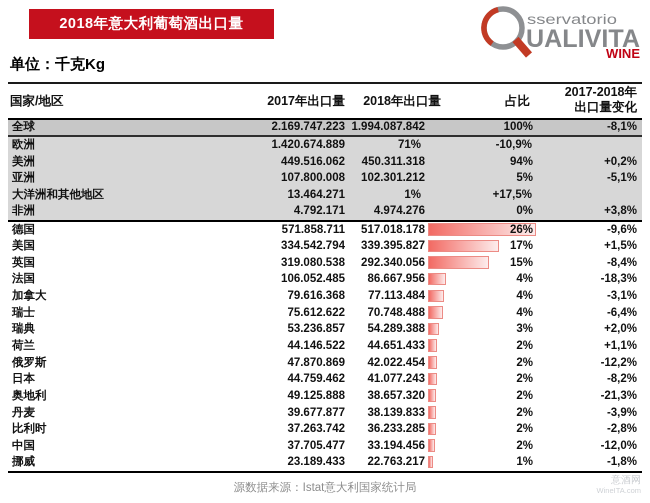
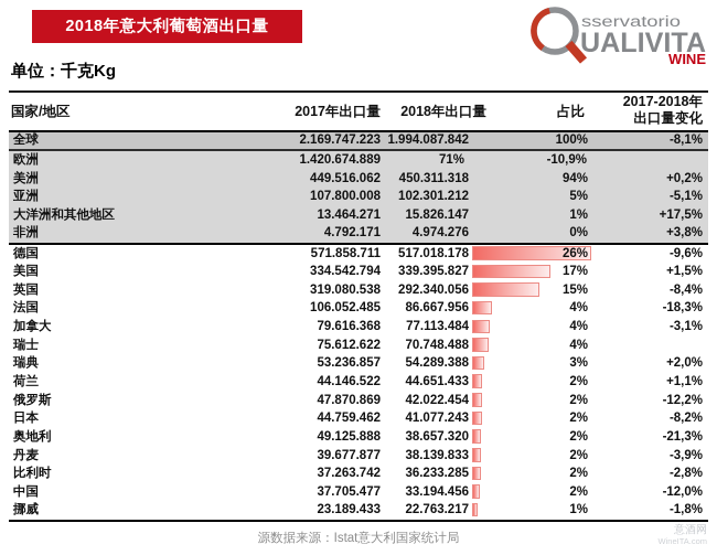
  2018年意大利葡萄酒出口量
  sservatorio
  UALIVITA
  WINE
  单位：千克Kg
  国家/地区
  2017年出口量
  2018年出口量
  占比
  2017-2018年
  出口量变化
  全球
  2.169.747.223
  1.994.087.842
  100%
  -8,1%
  欧洲
  1.420.674.889
  71%
  -10,9%
  美洲
  449.516.062
  450.311.318
  94%
  +0,2%
  亚洲
  107.800.008
  102.301.212
  5%
  -5,1%
  大洋洲和其他地区
  13.464.271
+ 15.826.147
  1%
  +17,5%
  非洲
  4.792.171
  4.974.276
  0%
  +3,8%
  德国
  571.858.711
  517.018.178
  26%
  -9,6%
  美国
  334.542.794
  339.395.827
  17%
  +1,5%
  英国
  319.080.538
  292.340.056
  15%
  -8,4%
  法国
  106.052.485
  86.667.956
  4%
  -18,3%
  加拿大
  79.616.368
  77.113.484
  4%
  -3,1%
  瑞士
  75.612.622
  70.748.488
  4%
- -6,4%
  瑞典
  53.236.857
  54.289.388
  3%
  +2,0%
  荷兰
  44.146.522
  44.651.433
  2%
  +1,1%
  俄罗斯
  47.870.869
  42.022.454
  2%
  -12,2%
  日本
  44.759.462
  41.077.243
  2%
  -8,2%
  奥地利
  49.125.888
  38.657.320
  2%
  -21,3%
  丹麦
  39.677.877
  38.139.833
  2%
  -3,9%
  比利时
  37.263.742
  36.233.285
  2%
  -2,8%
  中国
  37.705.477
  33.194.456
  2%
  -12,0%
  挪威
  23.189.433
  22.763.217
  1%
  -1,8%
  源数据来源：Istat意大利国家统计局
  意酒网
  WineITA.com
